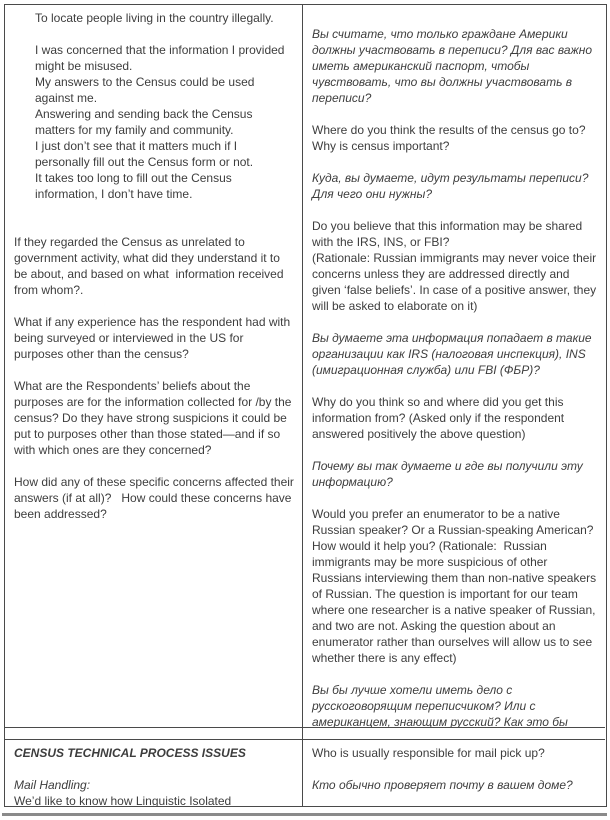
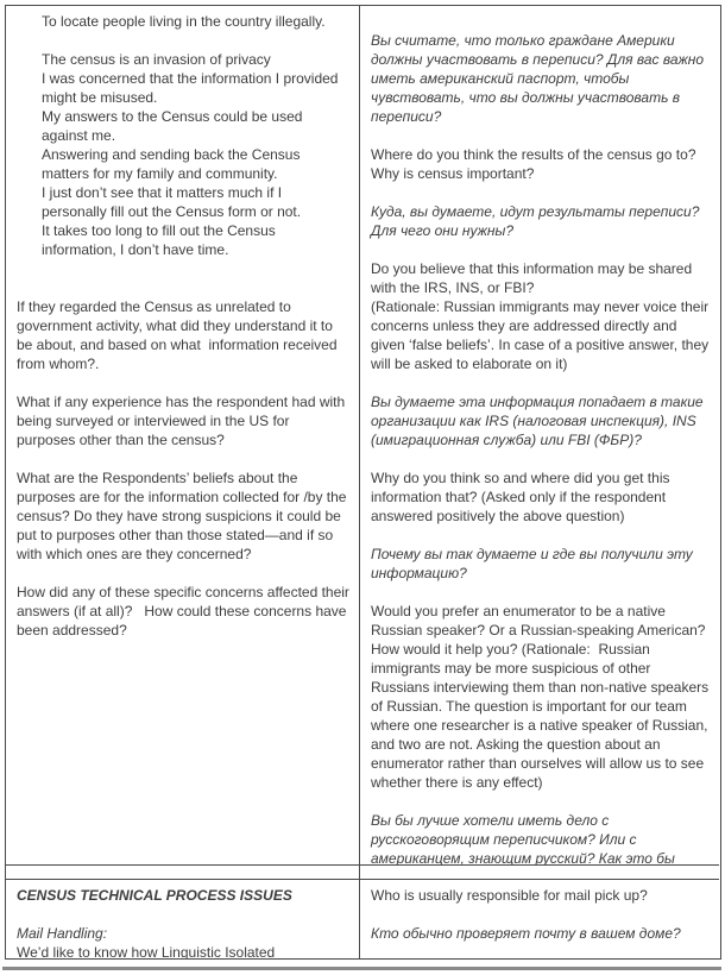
  To locate people living in the country illegally.
+ The census is an invasion of privacy
  I was concerned that the information I provided might be misused.
  My answers to the Census could be used against me.
  Answering and sending back the Census matters for my family and community.
  I just don’t see that it matters much if I personally fill out the Census form or not.
  It takes too long to fill out the Census information, I don’t have time.
  If they regarded the Census as unrelated to government activity, what did they understand it to be about, and based on what information received from whom?.
  What if any experience has the respondent had with being surveyed or interviewed in the US for purposes other than the census?
  What are the Respondents’ beliefs about the purposes are for the information collected for /by the census? Do they have strong suspicions it could be put to purposes other than those stated—and if so with which ones are they concerned?
  How did any of these specific concerns affected their answers (if at all)? How could these concerns have been addressed?
  Вы считате, что только граждане Америки должны участвовать в переписи? Для вас важно иметь американский паспорт, чтобы чувствовать, что вы должны участвовать в переписи?
  Where do you think the results of the census go to? Why is census important?
  Куда, вы думаете, идут результаты переписи? Для чего они нужны?
  Do you believe that this information may be shared with the IRS, INS, or FBI?
  (Rationale: Russian immigrants may never voice their concerns unless they are addressed directly and given ‘false beliefs’. In case of a positive answer, they will be asked to elaborate on it)
  Вы думаете эта информация попадает в такие организации как IRS (налоговая инспекция), INS (имиграционная служба) или FBI (ФБР)?
- Why do you think so and where did you get this information from? (Asked only if the respondent answered positively the above question)
+ Why do you think so and where did you get this information that? (Asked only if the respondent answered positively the above question)
  Почему вы так думаете и где вы получили эту информацию?
  Would you prefer an enumerator to be a native Russian speaker? Or a Russian-speaking American? How would it help you? (Rationale: Russian immigrants may be more suspicious of other Russians interviewing them than non-native speakers of Russian. The question is important for our team where one researcher is a native speaker of Russian, and two are not. Asking the question about an enumerator rather than ourselves will allow us to see whether there is any effect)
  Вы бы лучше хотели иметь дело с русскоговорящим переписчиком? Или с американцем, знающим русский? Как это бы
  CENSUS TECHNICAL PROCESS ISSUES
  Mail Handling:
  We’d like to know how Linguistic Isolated
  Who is usually responsible for mail pick up?
  Кто обычно проверяет почту в вашем доме?
